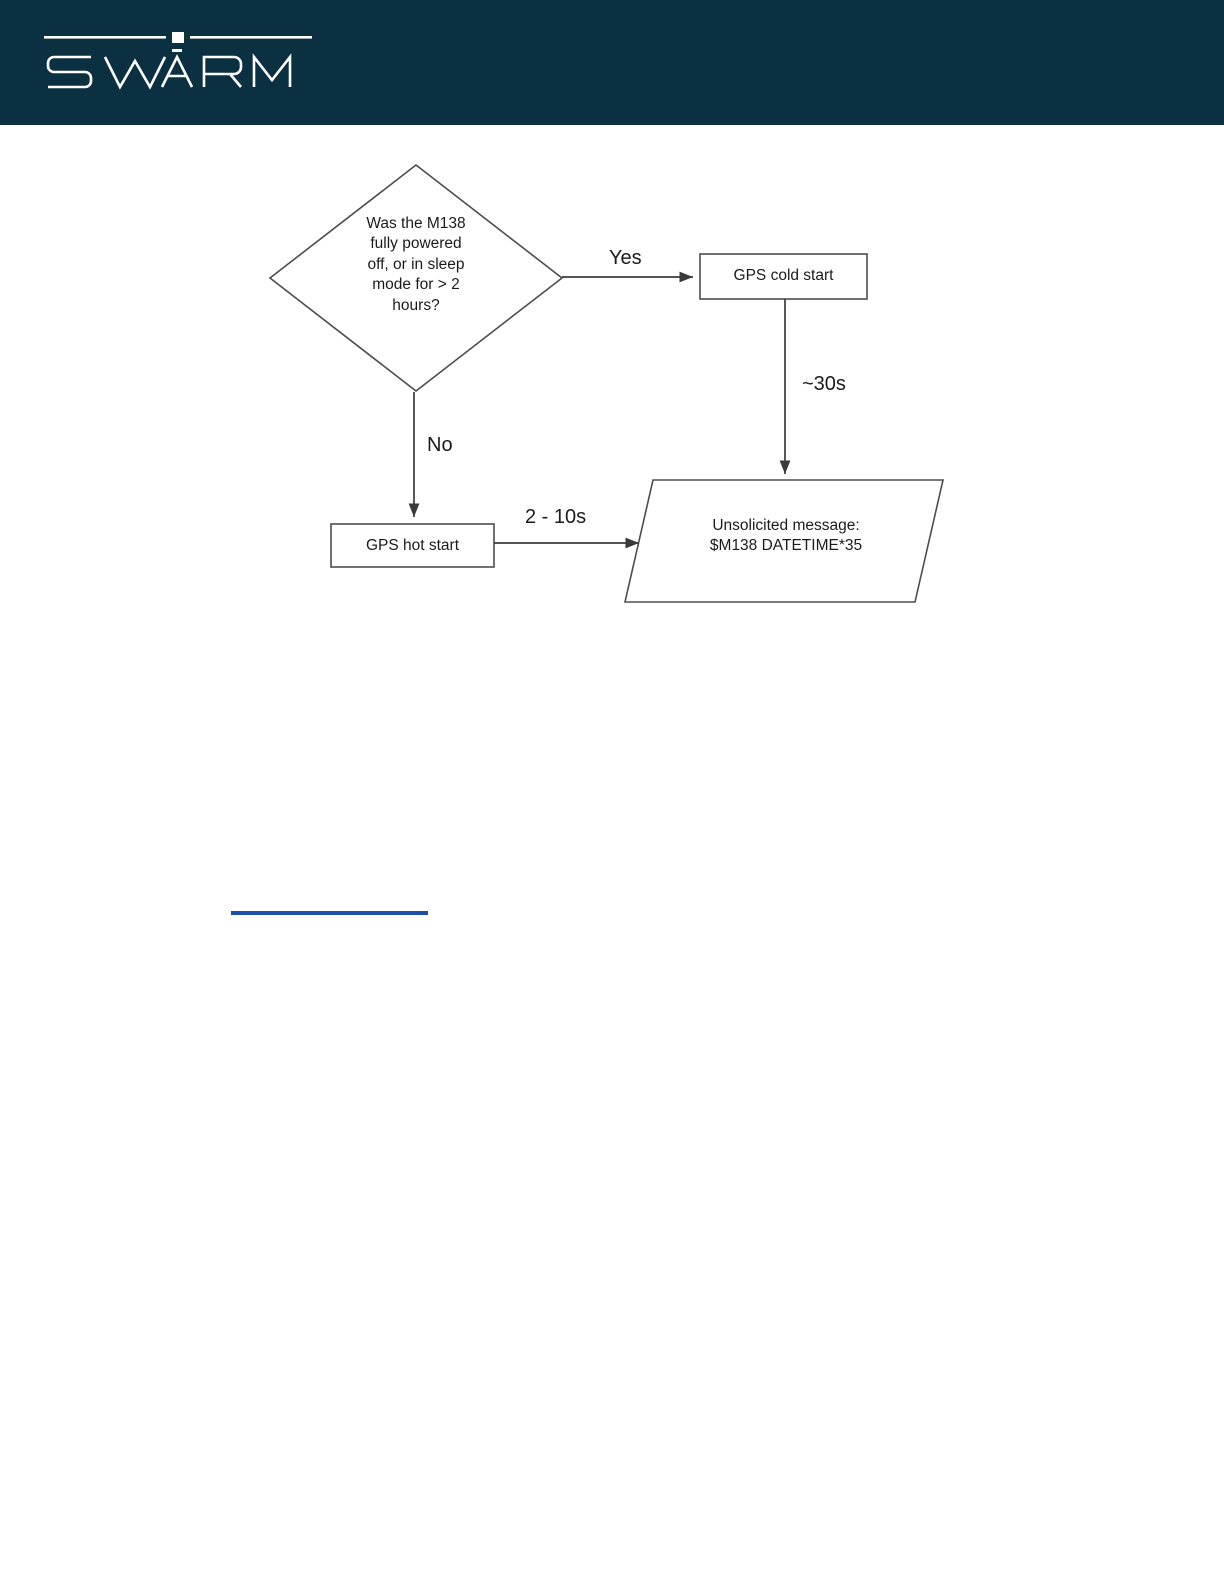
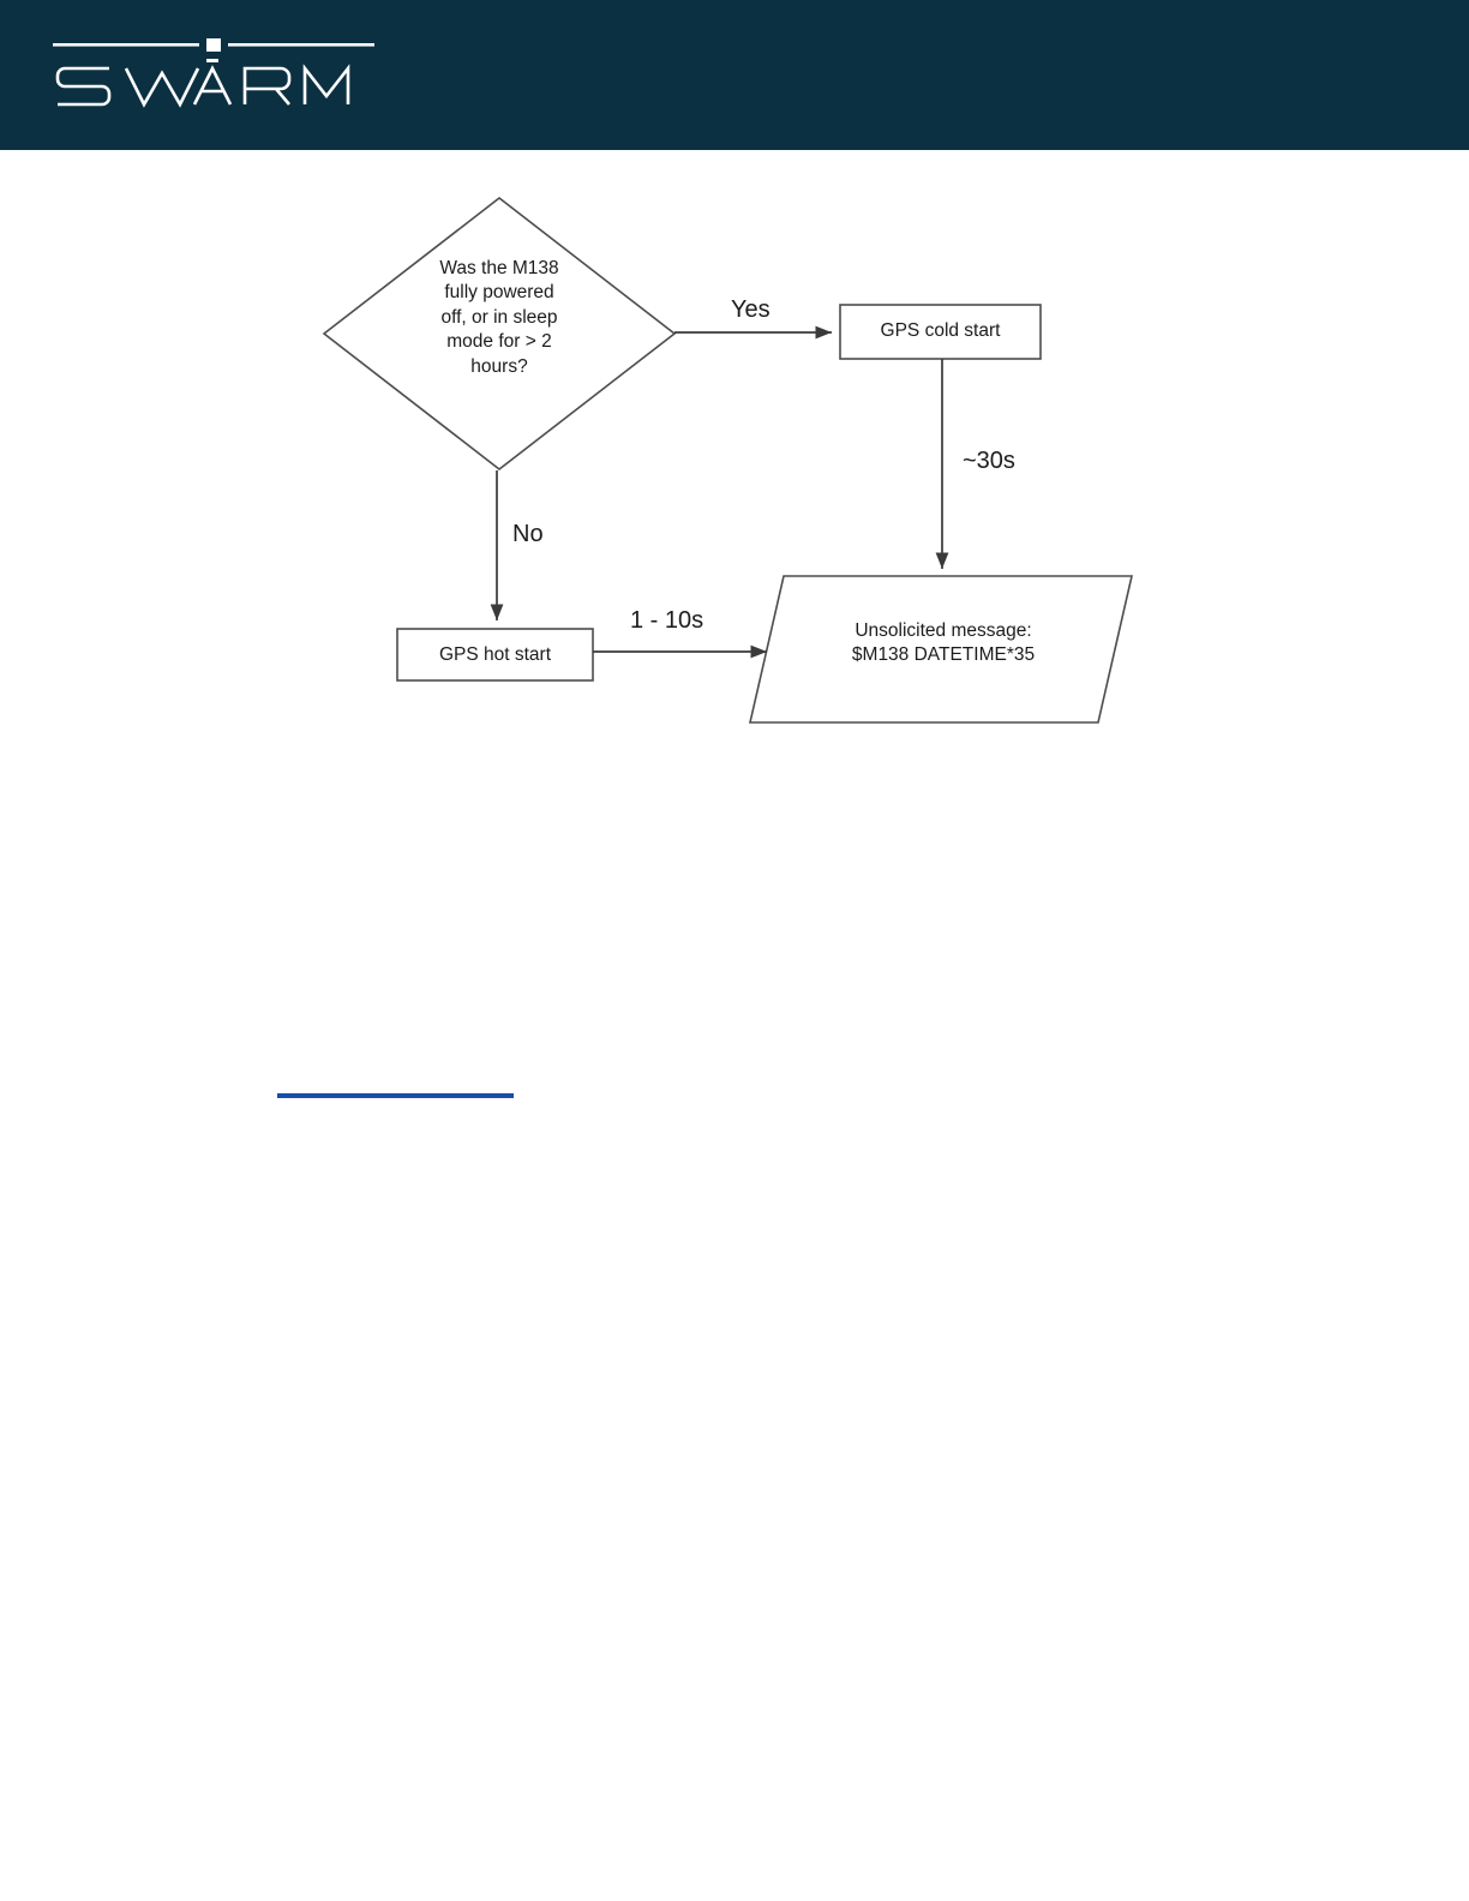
  Was the M138
  fully powered
  off, or in sleep
  mode for > 2
  hours?
  GPS cold start
  GPS hot start
  Unsolicited message:
  $M138 DATETIME*35
  Yes
  No
  ~30s
- 2 - 10s
+ 1 - 10s
